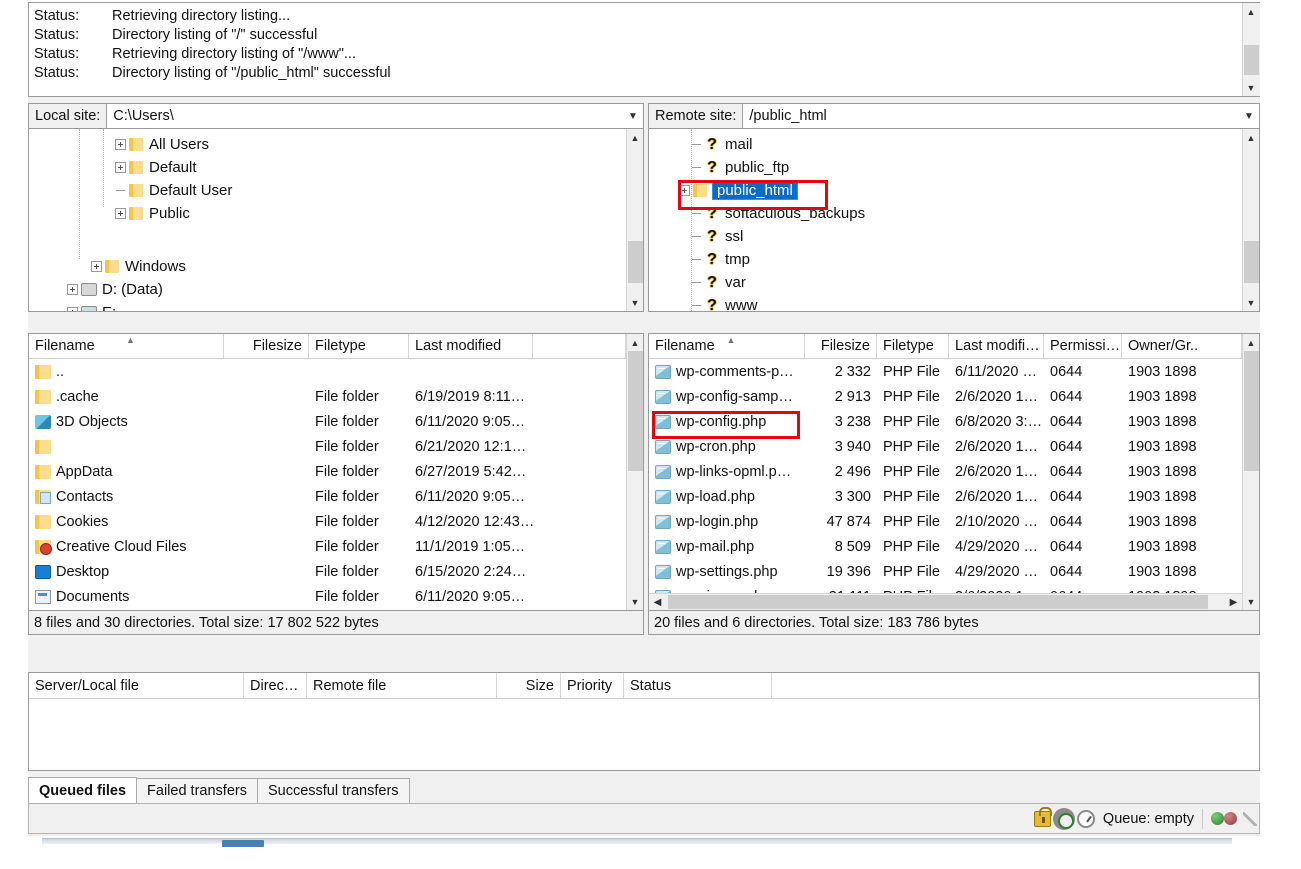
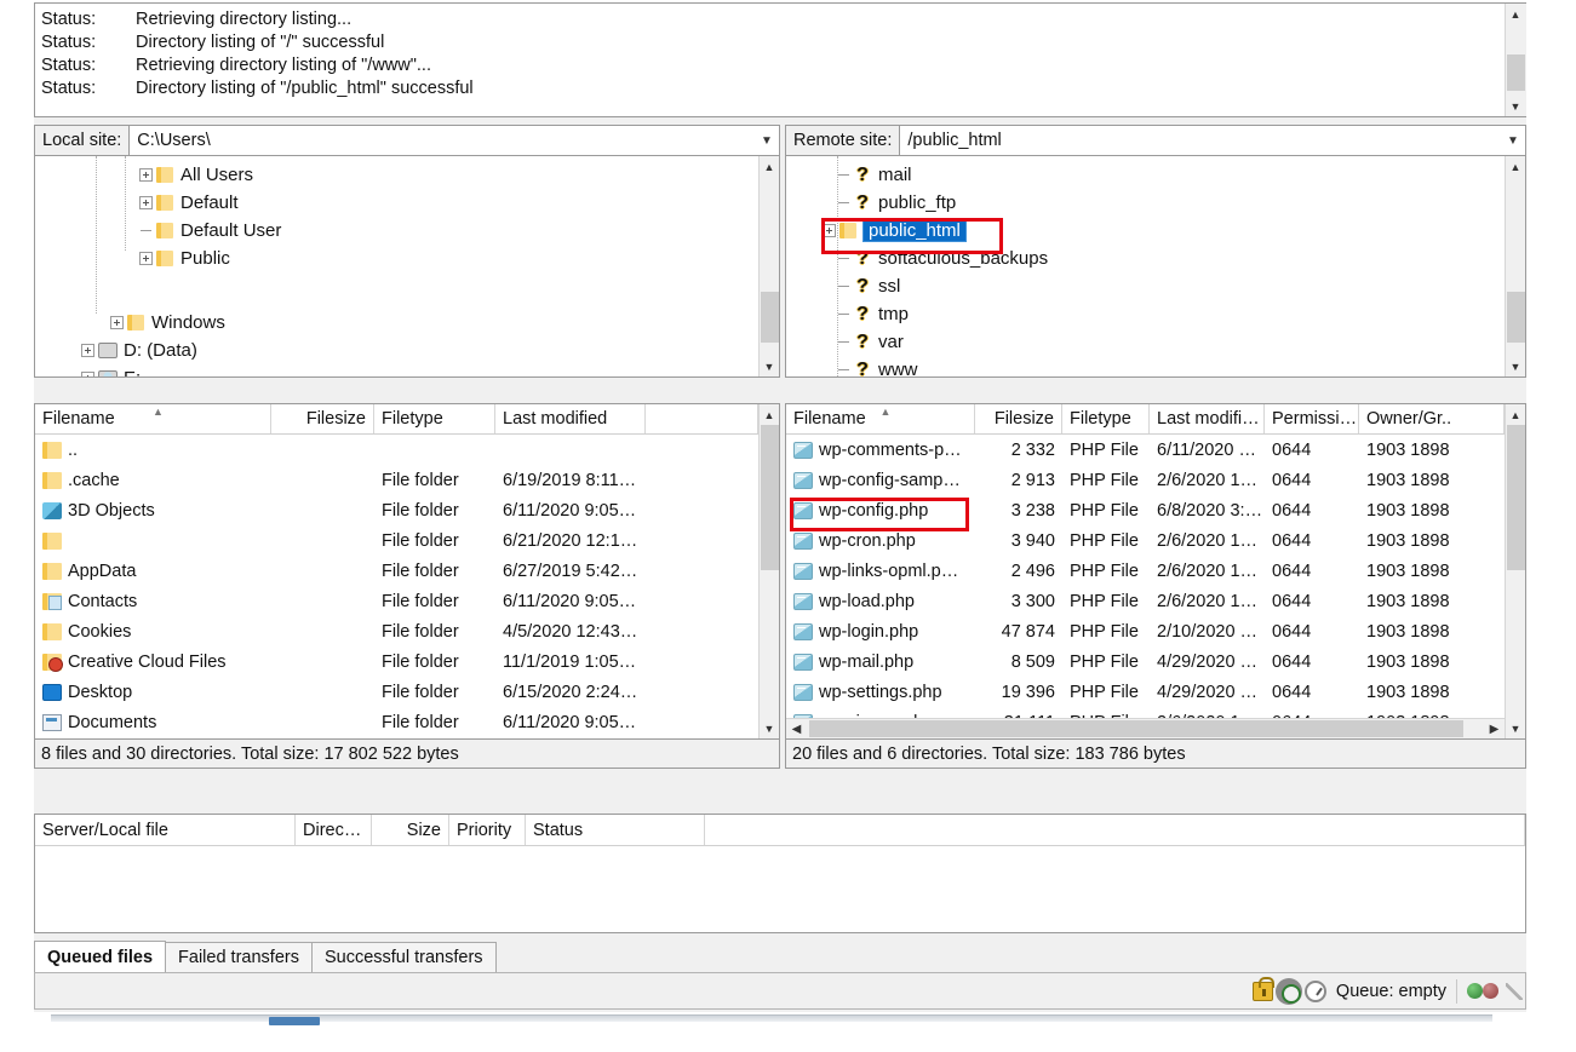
  Status:
  Retrieving directory listing...
  Status:
  Directory listing of "/" successful
  Status:
  Retrieving directory listing of "/www"...
  Status:
  Directory listing of "/public_html" successful
  ▲
  ▼
  Local site:
  C:\Users\
  ▼
  All Users
  Default
  Default User
  Public
  Windows
  D: (Data)
  ▲
  ▼
  Filename
  ▲
  Filesize
  Filetype
  Last modified
  ..
  .cache
  File folder
  6/19/2019 8:11…
  3D Objects
  File folder
  6/11/2020 9:05…
  File folder
  6/21/2020 12:1…
  AppData
  File folder
  6/27/2019 5:42…
  Contacts
  File folder
  6/11/2020 9:05…
  Cookies
  File folder
- 4/12/2020 12:43…
+ 4/5/2020 12:43…
  Creative Cloud Files
  File folder
  11/1/2019 1:05…
  Desktop
  File folder
  6/15/2020 2:24…
  Documents
  File folder
  6/11/2020 9:05…
  ▲
  ▼
  8 files and 30 directories. Total size: 17 802 522 bytes
  Remote site:
  /public_html
  ▼
  ?
  mail
  ?
  public_ftp
  public_html
  ?
  softaculous_backups
  ?
  ssl
  ?
  tmp
  ?
  var
  ?
  www
  ▲
  ▼
  Filename
  ▲
  Filesize
  Filetype
  Last modifi…
  Permissi…
  Owner/Gr..
  wp-comments-p…
  2 332
  PHP File
  6/11/2020 …
  0644
  1903 1898
  wp-config-samp…
  2 913
  PHP File
  2/6/2020 1…
  0644
  1903 1898
  wp-config.php
  3 238
  PHP File
  6/8/2020 3:…
  0644
  1903 1898
  wp-cron.php
  3 940
  PHP File
  2/6/2020 1…
  0644
  1903 1898
  wp-links-opml.p…
  2 496
  PHP File
  2/6/2020 1…
  0644
  1903 1898
  wp-load.php
  3 300
  PHP File
  2/6/2020 1…
  0644
  1903 1898
  wp-login.php
  47 874
  PHP File
  2/10/2020 …
  0644
  1903 1898
  wp-mail.php
  8 509
  PHP File
  4/29/2020 …
  0644
  1903 1898
  wp-settings.php
  19 396
  PHP File
  4/29/2020 …
  0644
  1903 1898
  ◀
  ▶
  ▲
  ▼
  20 files and 6 directories. Total size: 183 786 bytes
  Server/Local file
  Direc…
- Remote file
  Size
  Priority
  Status
  Queued files
  Failed transfers
  Successful transfers
  Queue: empty
